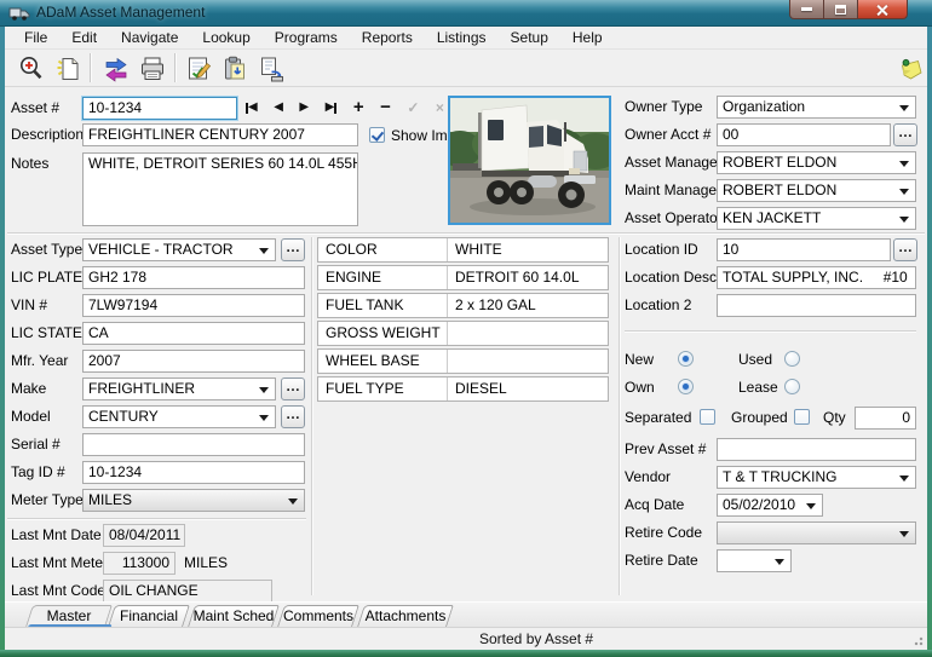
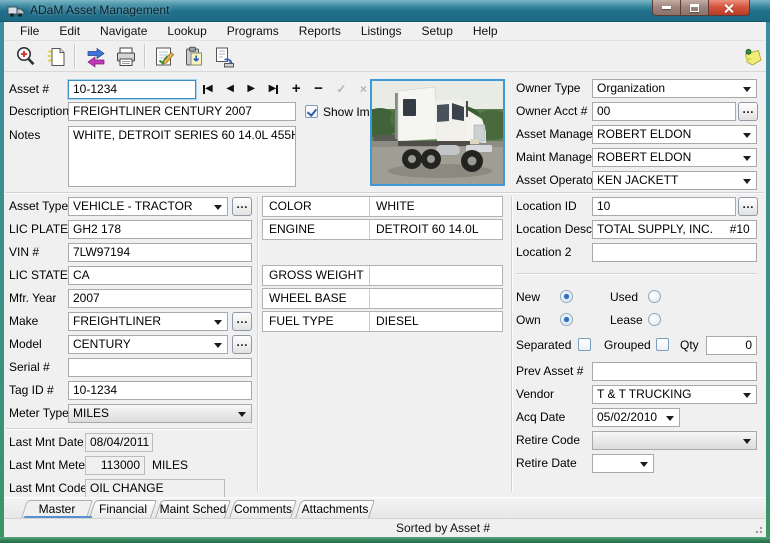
  ADaM Asset Management
  File
  Edit
  Navigate
  Lookup
  Programs
  Reports
  Listings
  Setup
  Help
  Asset #
  10-1234
  ◀
  ◀
  ▶
  ▶
  +
  −
  ✓
  ×
  Description
  FREIGHTLINER CENTURY 2007
  Show Im
  Notes
  WHITE, DETROIT SERIES 60 14.0L 455H
  Owner Type
  Organization
  Owner Acct #
  00
  …
  Asset Manage
  ROBERT ELDON
  Maint Manage
  ROBERT ELDON
  Asset Operato
  KEN JACKETT
  Asset Type
  VEHICLE - TRACTOR
  …
  LIC PLATE
  GH2 178
  VIN #
  7LW97194
  LIC STATE
  CA
  Mfr. Year
  2007
  Make
  FREIGHTLINER
  …
  Model
  CENTURY
  …
  Serial #
  Tag ID #
  10-1234
  Meter Type
  MILES
  Last Mnt Date
  08/04/2011
  Last Mnt Mete
  113000
  MILES
  Last Mnt Code
  OIL CHANGE
  COLOR
  WHITE
  ENGINE
  DETROIT 60 14.0L
- FUEL TANK
- 2 x 120 GAL
  GROSS WEIGHT
  WHEEL BASE
  FUEL TYPE
  DIESEL
  Location ID
  10
  …
  Location Desc
  TOTAL SUPPLY, INC. #10
  Location 2
  New
  Used
  Own
  Lease
  Separated
  Grouped
  Qty
  0
  Prev Asset #
  Vendor
  T & T TRUCKING
  Acq Date
  05/02/2010
  Retire Code
  Retire Date
  Master
  Financial
  Maint Sched
  Comments
  Attachments
  Sorted by Asset #
